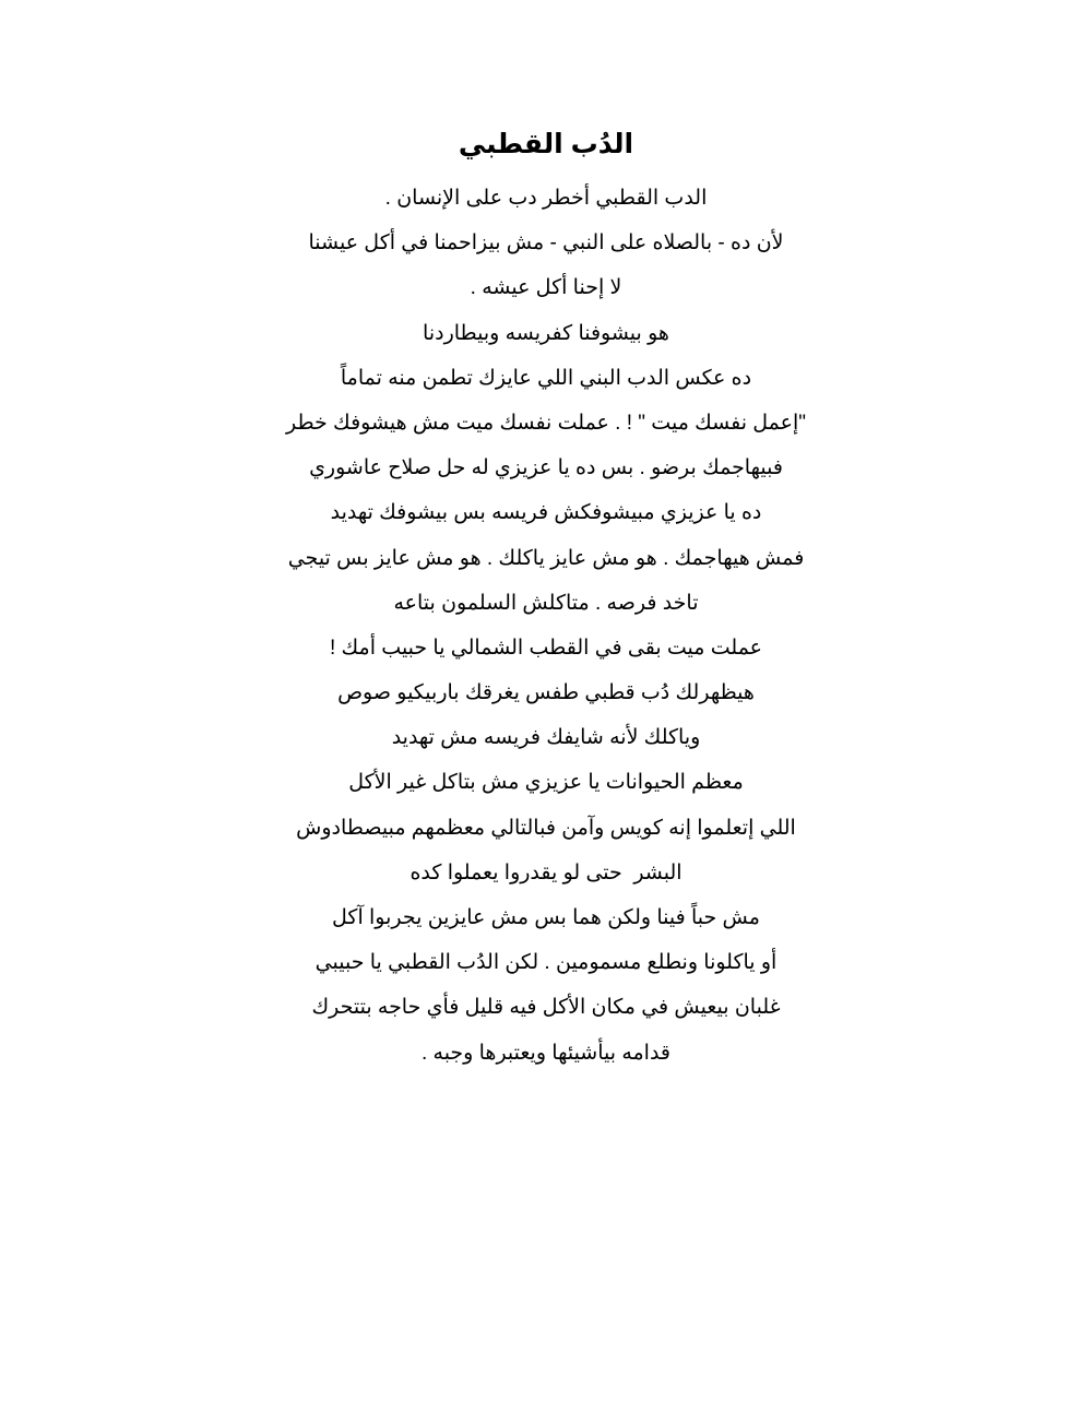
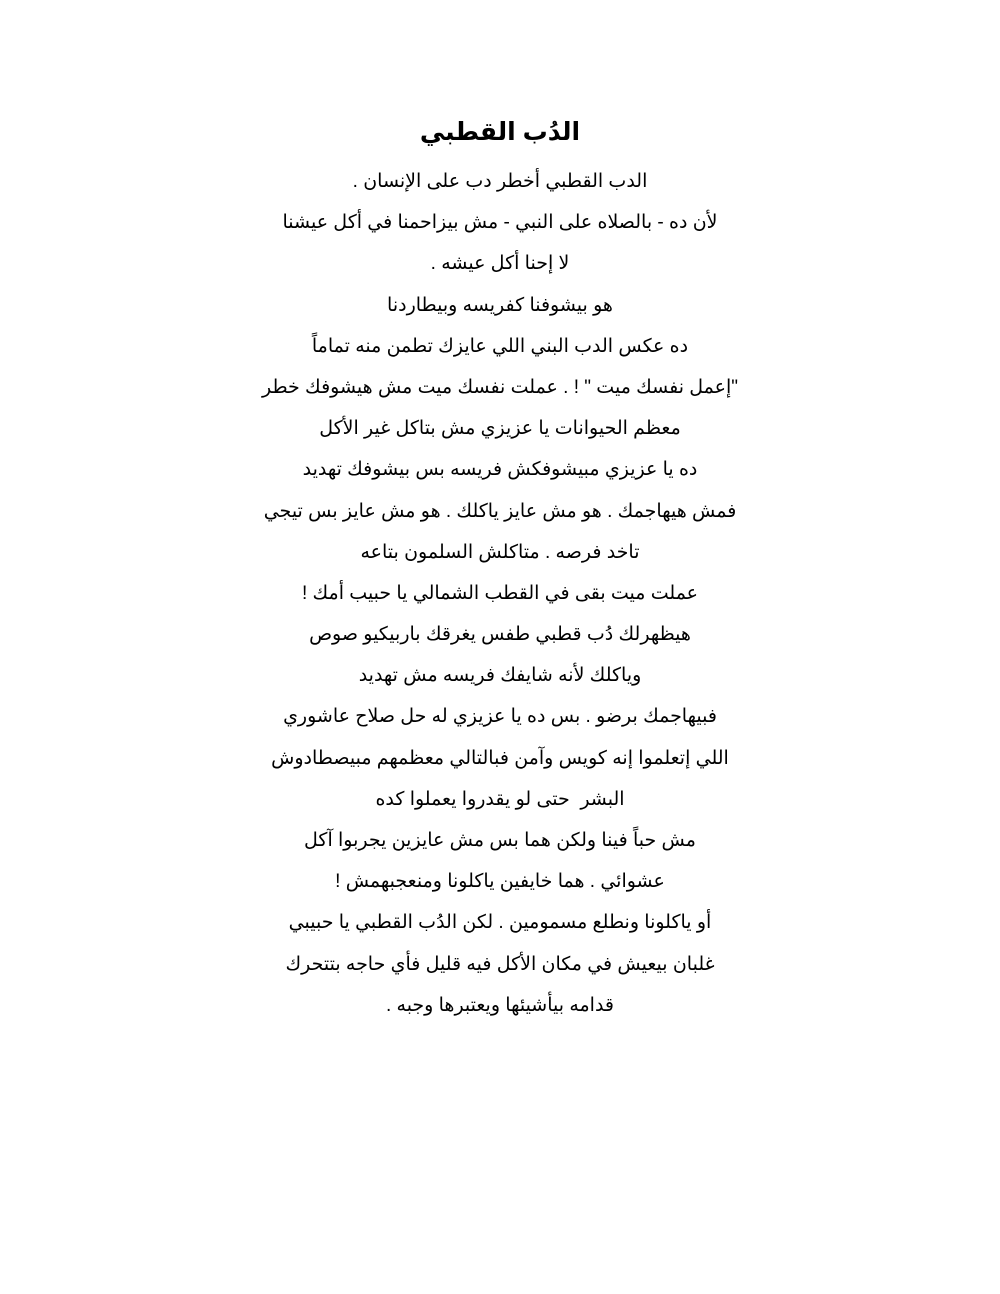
  الدُب القطبي
  الدب القطبي أخطر دب على الإنسان .
  لأن ده - بالصلاه على النبي - مش بيزاحمنا في أكل عيشنا
  لا إحنا أكل عيشه .
  هو بيشوفنا كفريسه وبيطاردنا
  ده عكس الدب البني اللي عايزك تطمن منه تماماً
  "إعمل نفسك ميت " ! . عملت نفسك ميت مش هيشوفك خطر
- فبيهاجمك برضو . بس ده يا عزيزي له حل صلاح عاشوري
+ معظم الحيوانات يا عزيزي مش بتاكل غير الأكل
  ده يا عزيزي مبيشوفكش فريسه بس بيشوفك تهديد
  فمش هيهاجمك . هو مش عايز ياكلك . هو مش عايز بس تيجي
  تاخد فرصه . متاكلش السلمون بتاعه
  عملت ميت بقى في القطب الشمالي يا حبيب أمك !
  هيظهرلك دُب قطبي طفس يغرقك باربيكيو صوص
  وياكلك لأنه شايفك فريسه مش تهديد
- معظم الحيوانات يا عزيزي مش بتاكل غير الأكل
+ فبيهاجمك برضو . بس ده يا عزيزي له حل صلاح عاشوري
  اللي إتعلموا إنه كويس وآمن فبالتالي معظمهم مبيصطادوش
  البشر حتى لو يقدروا يعملوا كده
  مش حباً فينا ولكن هما بس مش عايزين يجربوا آكل
+ عشوائي . هما خايفين ياكلونا ومنعجبهمش !
  أو ياكلونا ونطلع مسمومين . لكن الدُب القطبي يا حبيبي
  غلبان بيعيش في مكان الأكل فيه قليل فأي حاجه بتتحرك
  قدامه بيأشيئها ويعتبرها وجبه .
